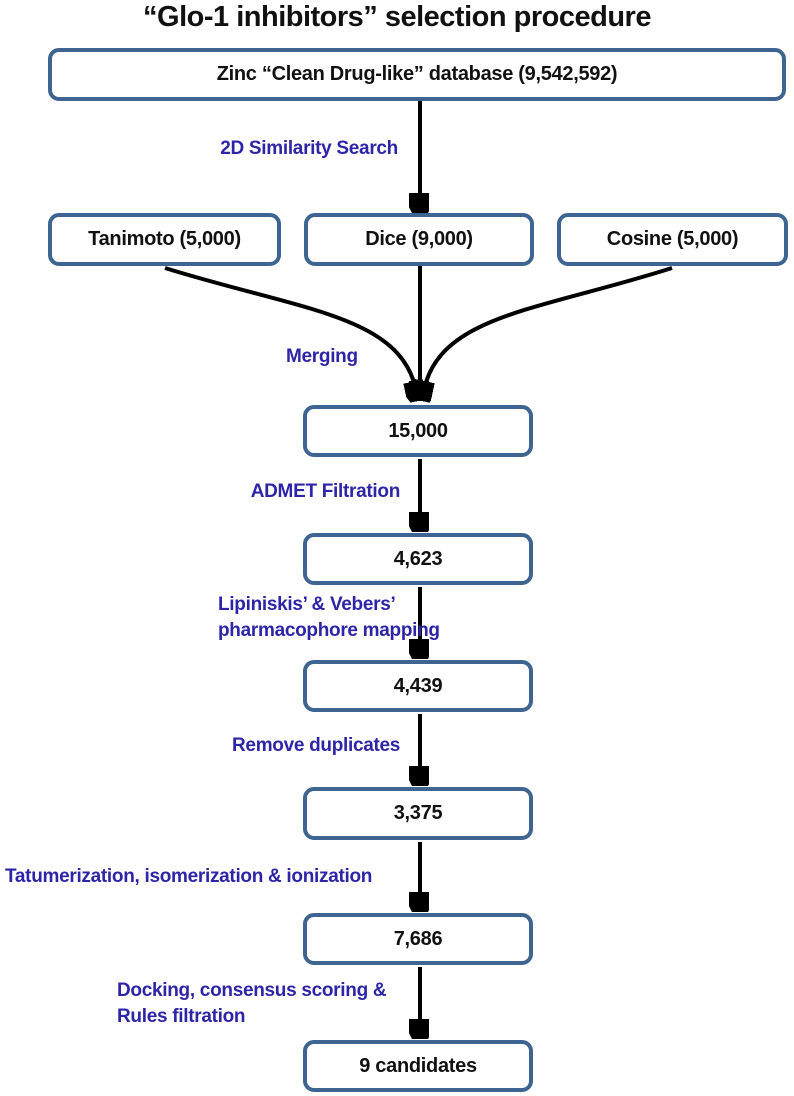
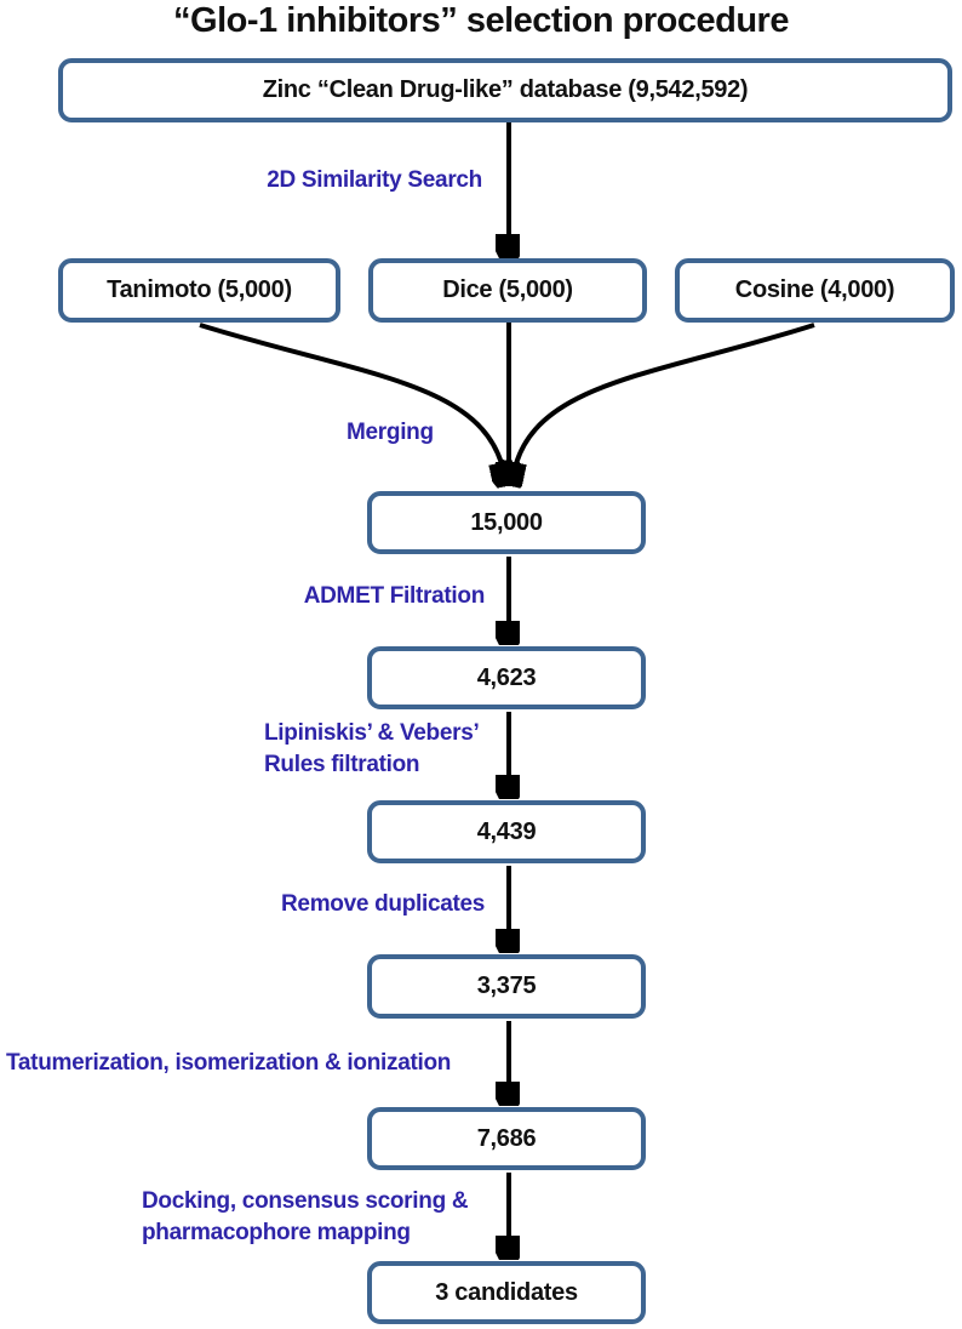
  “Glo-1 inhibitors” selection procedure
  Zinc “Clean Drug-like” database (9,542,592)
  Tanimoto (5,000)
- Dice (9,000)
+ Dice (5,000)
- Cosine (5,000)
+ Cosine (4,000)
  15,000
  4,623
  4,439
  3,375
  7,686
- 9 candidates
+ 3 candidates
  2D Similarity Search
  Merging
  ADMET Filtration
  Lipiniskis’ & Vebers’
- pharmacophore mapping
+ Rules filtration
  Remove duplicates
  Tatumerization, isomerization & ionization
  Docking, consensus scoring &
- Rules filtration
+ pharmacophore mapping
